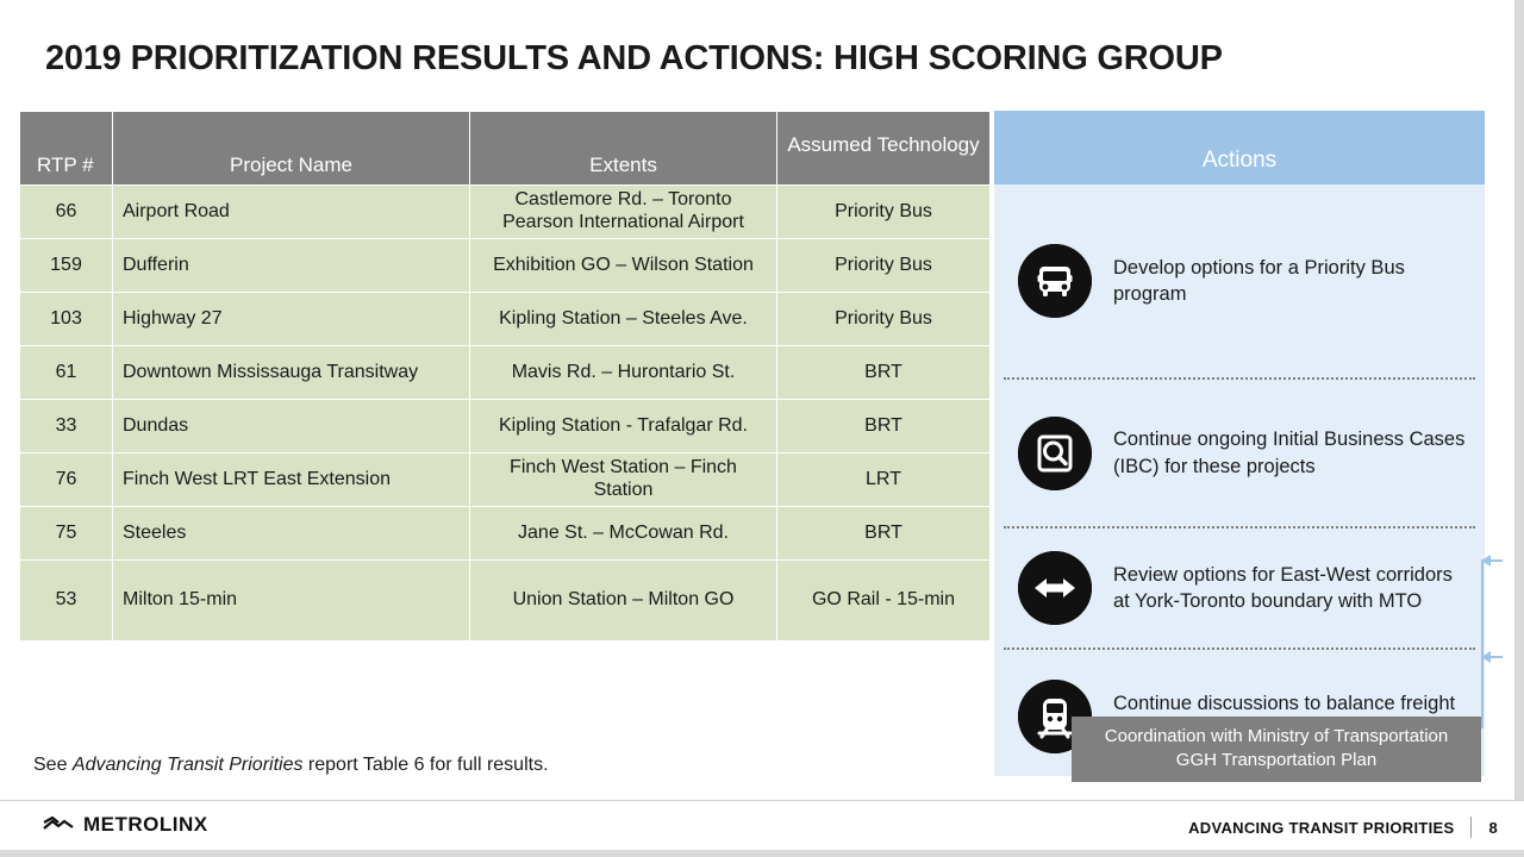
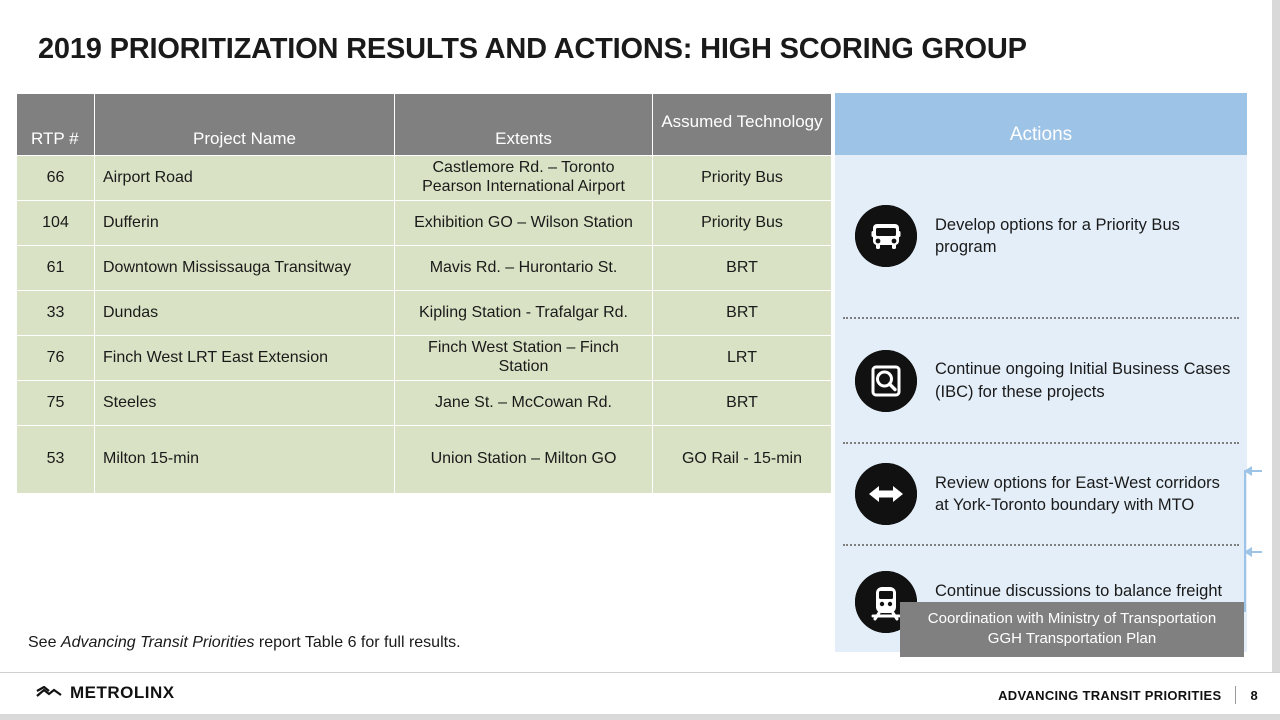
  2019 PRIORITIZATION RESULTS AND ACTIONS: HIGH SCORING GROUP
  RTP #	Project Name	Extents	Assumed Technology
  66	Airport Road	Castlemore Rd. – Toronto Pearson International Airport	Priority Bus
- 159	Dufferin	Exhibition GO – Wilson Station	Priority Bus
+ 104	Dufferin	Exhibition GO – Wilson Station	Priority Bus
- 103	Highway 27	Kipling Station – Steeles Ave.	Priority Bus
  61	Downtown Mississauga Transitway	Mavis Rd. – Hurontario St.	BRT
  33	Dundas	Kipling Station - Trafalgar Rd.	BRT
  76	Finch West LRT East Extension	Finch West Station – Finch Station	LRT
  75	Steeles	Jane St. – McCowan Rd.	BRT
  53	Milton 15-min	Union Station – Milton GO	GO Rail - 15-min
  Actions
  Develop options for a Priority Bus program
  Continue ongoing Initial Business Cases (IBC) for these projects
  Review options for East-West corridors at York-Toronto boundary with MTO
  Coordination with Ministry of Transportation GGH Transportation Plan
  See Advancing Transit Priorities report Table 6 for full results.
  METROLINX
  ADVANCING TRANSIT PRIORITIES
  8
